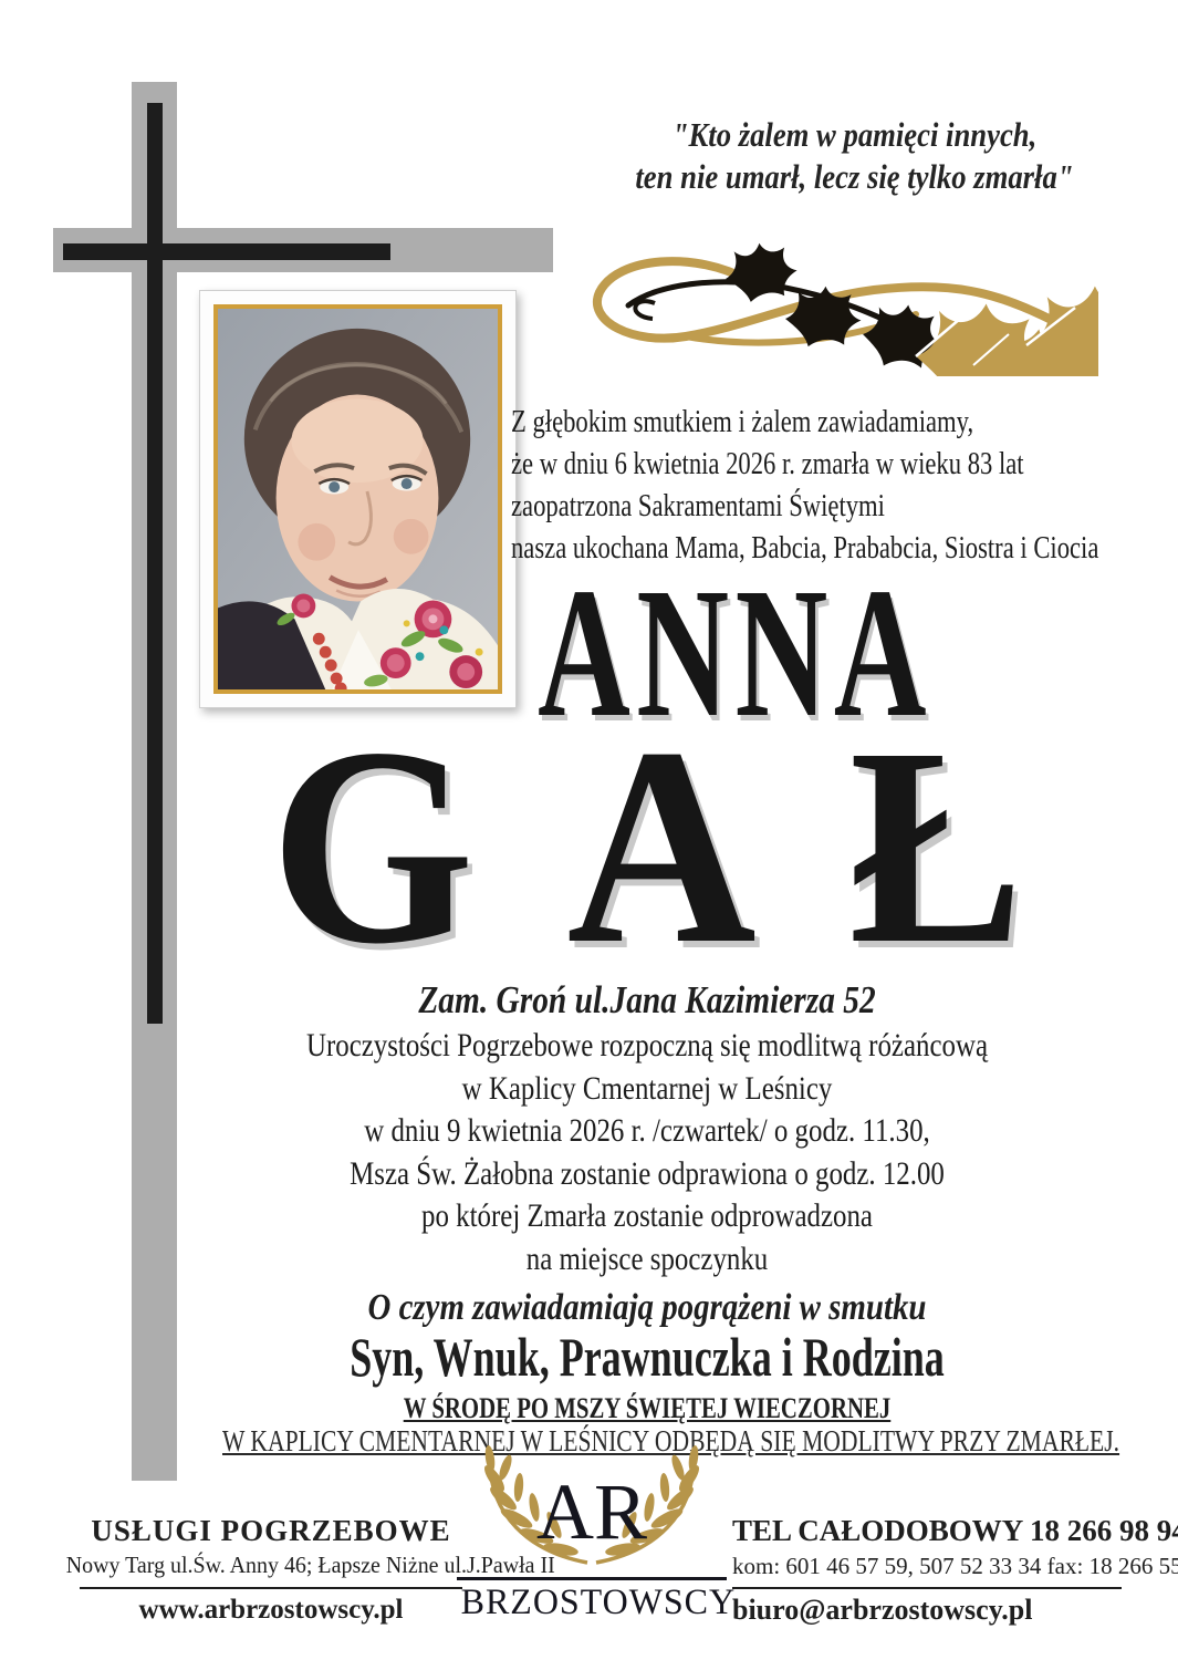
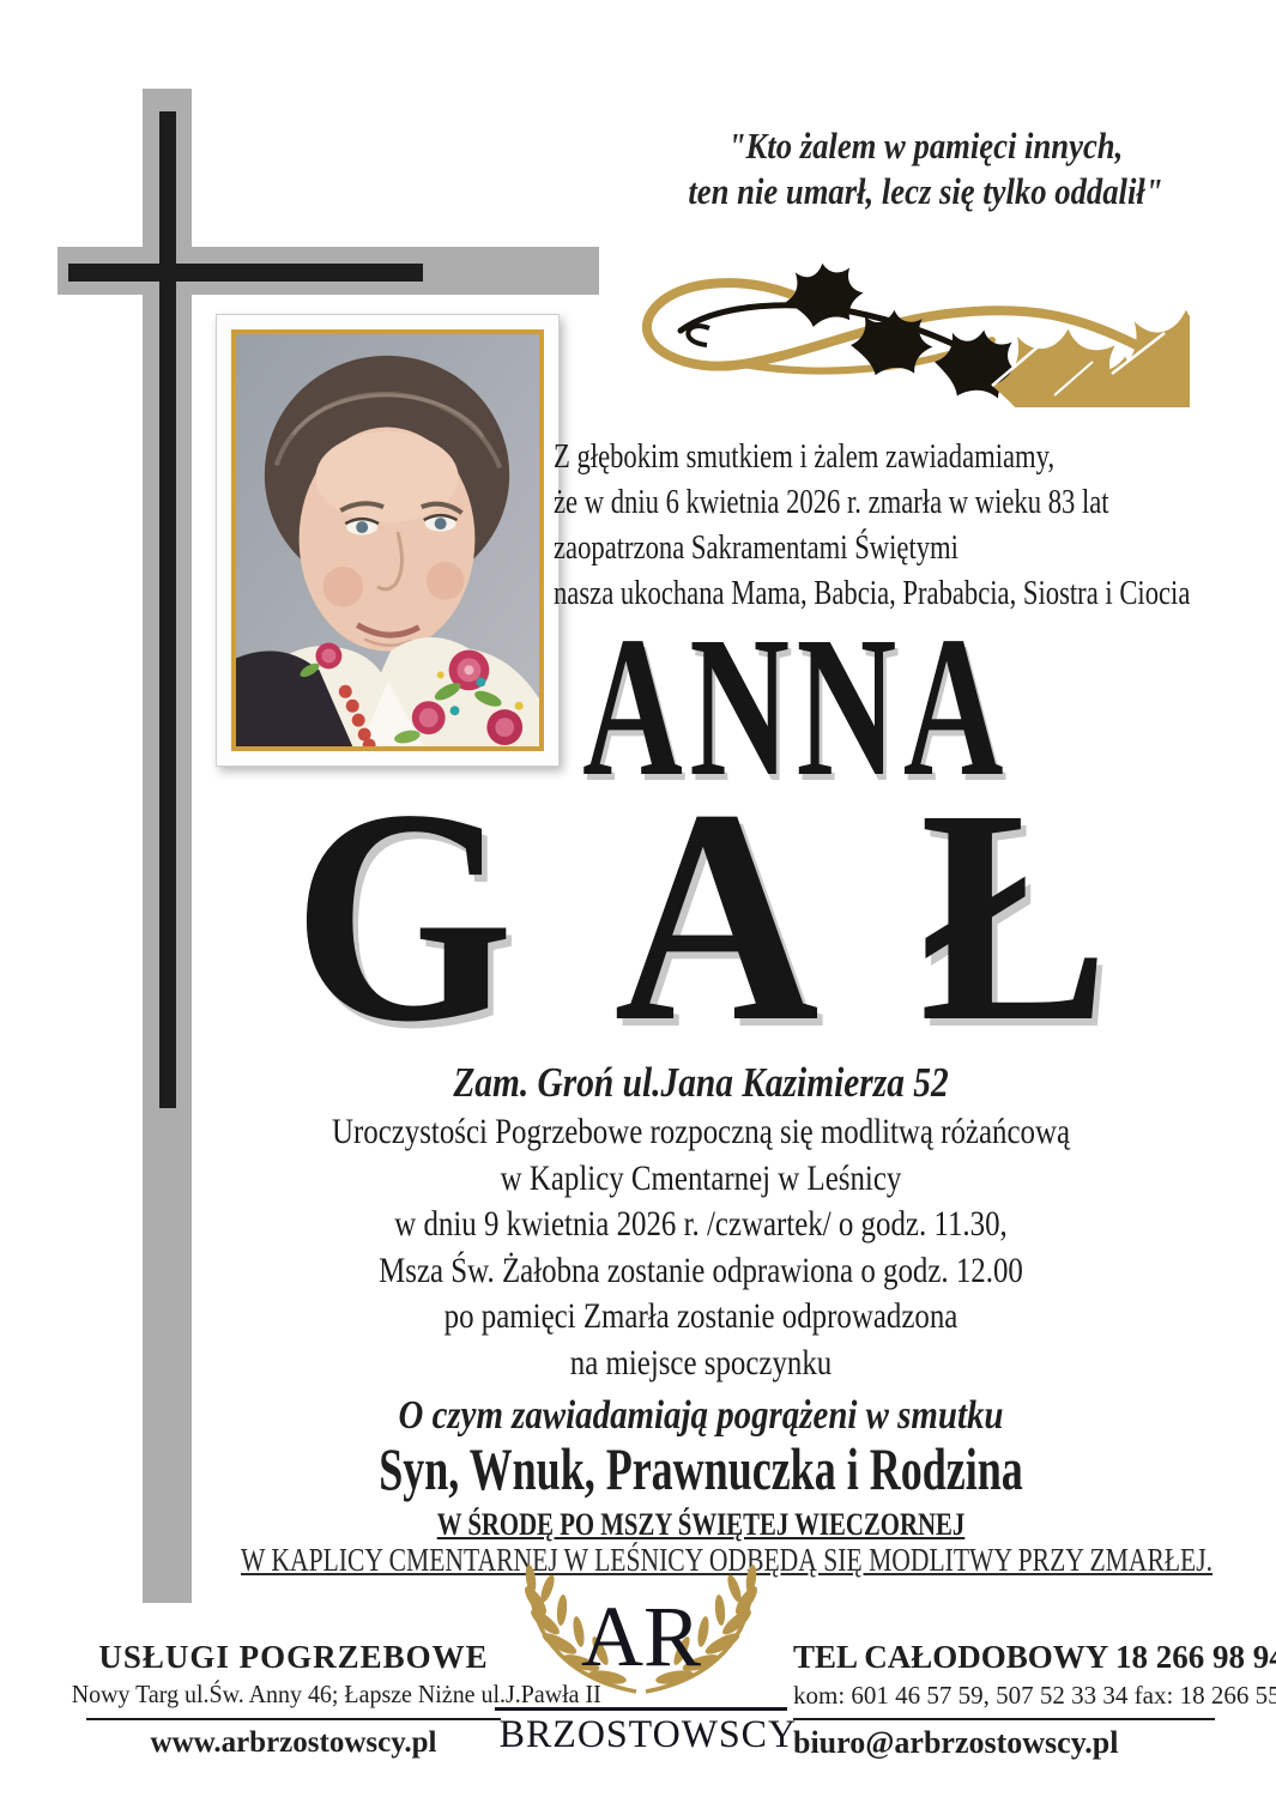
  "Kto żalem w pamięci innych,
- ten nie umarł, lecz się tylko zmarła"
+ ten nie umarł, lecz się tylko oddalił"
  Z głębokim smutkiem i żalem zawiadamiamy,
  że w dniu 6 kwietnia 2026 r. zmarła w wieku 83 lat
  zaopatrzona Sakramentami Świętymi
  nasza ukochana Mama, Babcia, Prababcia, Siostra i Ciocia
  ANNA
  GAŁ
  Zam. Groń ul.Jana Kazimierza 52
  Uroczystości Pogrzebowe rozpoczną się modlitwą różańcową
  w Kaplicy Cmentarnej w Leśnicy
  w dniu 9 kwietnia 2026 r. /czwartek/ o godz. 11.30,
  Msza Św. Żałobna zostanie odprawiona o godz. 12.00
- po której Zmarła zostanie odprowadzona
+ po pamięci Zmarła zostanie odprowadzona
  na miejsce spoczynku
  O czym zawiadamiają pogrążeni w smutku
  Syn, Wnuk, Prawnuczka i Rodzina
  W ŚRODĘ PO MSZY ŚWIĘTEJ WIECZORNEJ
  W KAPLICY CMENTARNEJ W LEŚNICY ODBĘDĄ SIĘ MODLITWY PRZY ZMARŁEJ.
  USŁUGI POGRZEBOWE
  Nowy Targ ul.Św. Anny 46; Łapsze Niżne ul.J
  www.arbrzostowscy.pl
  AR
  BRZOSTOWSCY
  TEL CAŁODOBOWY 18 266 98 9
  kom: 601 46 57 59, 507 52 33 34 fax: 18 266 55
  biuro@arbrzostowscy.pl
